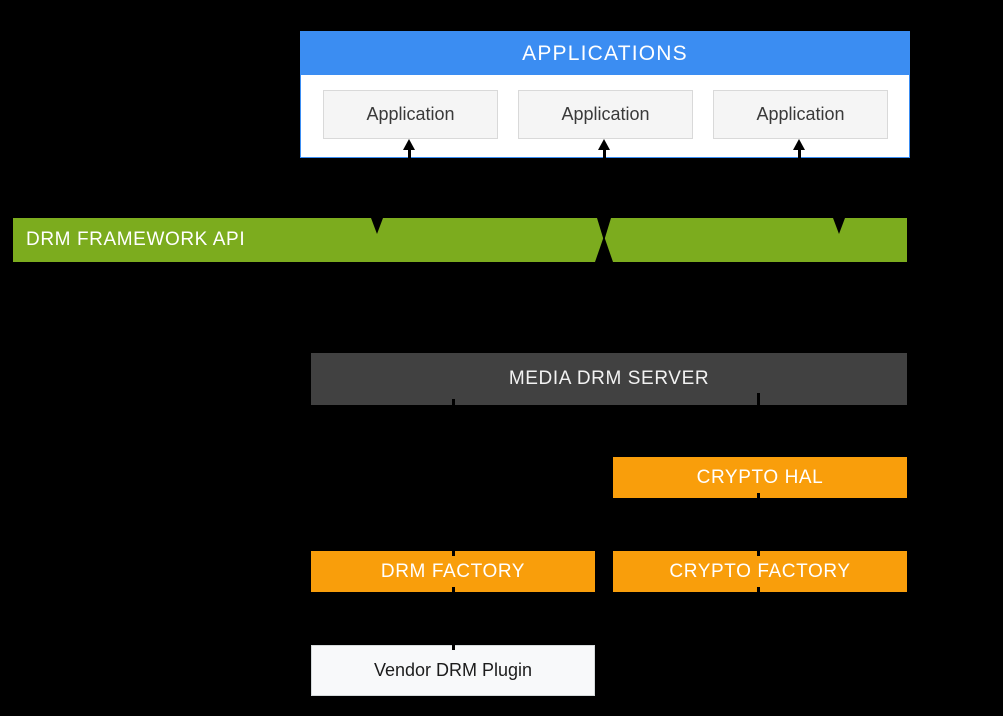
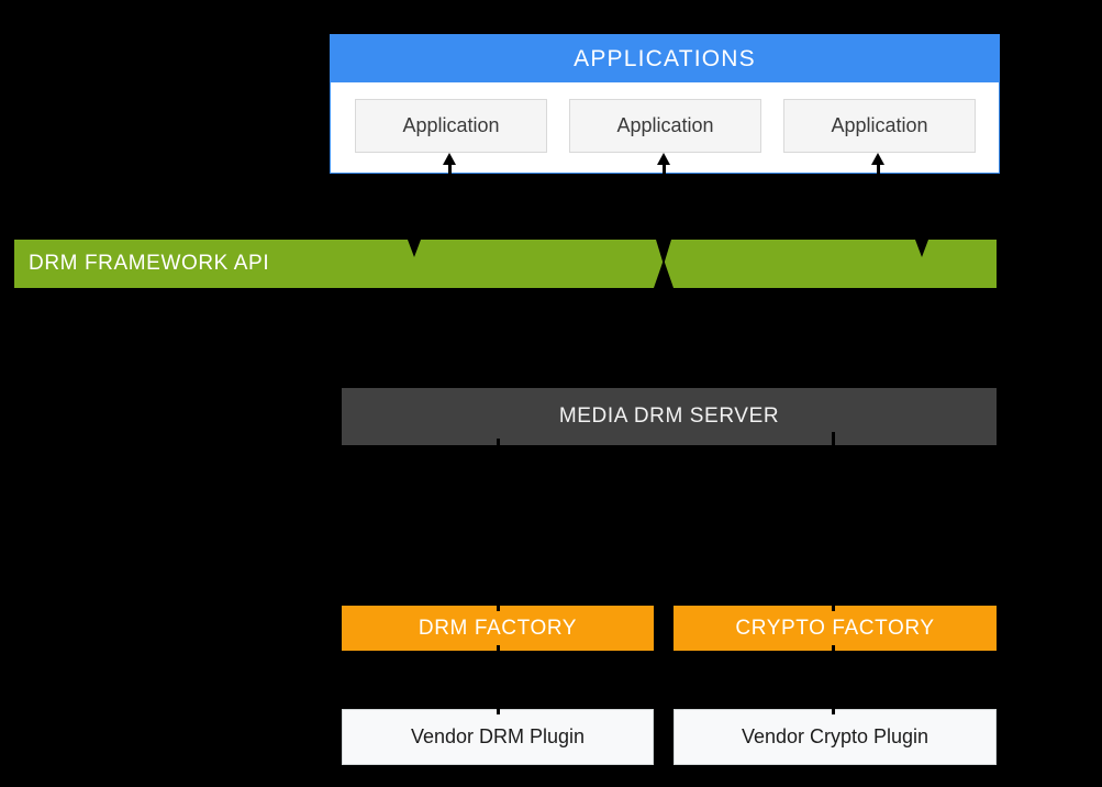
  APPLICATIONS
  Application
  Application
  Application
  DRM FRAMEWORK API
  MEDIA DRM SERVER
- CRYPTO HAL
  DRM FACTORY
  CRYPTO FACTORY
  Vendor DRM Plugin
+ Vendor Crypto Plugin
